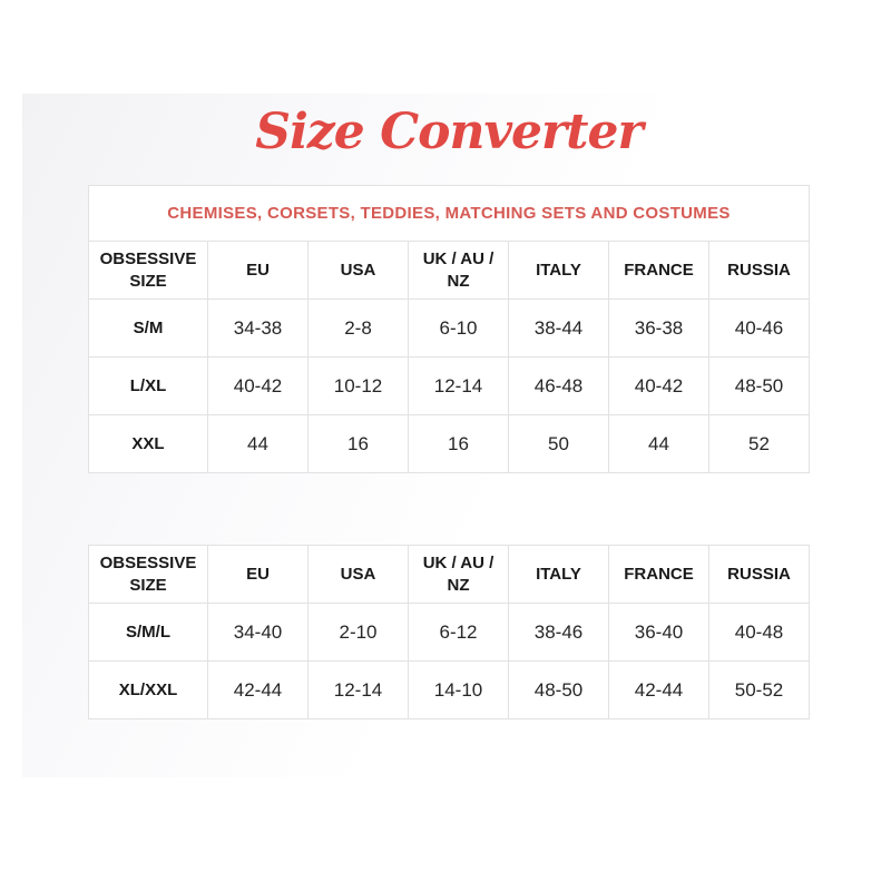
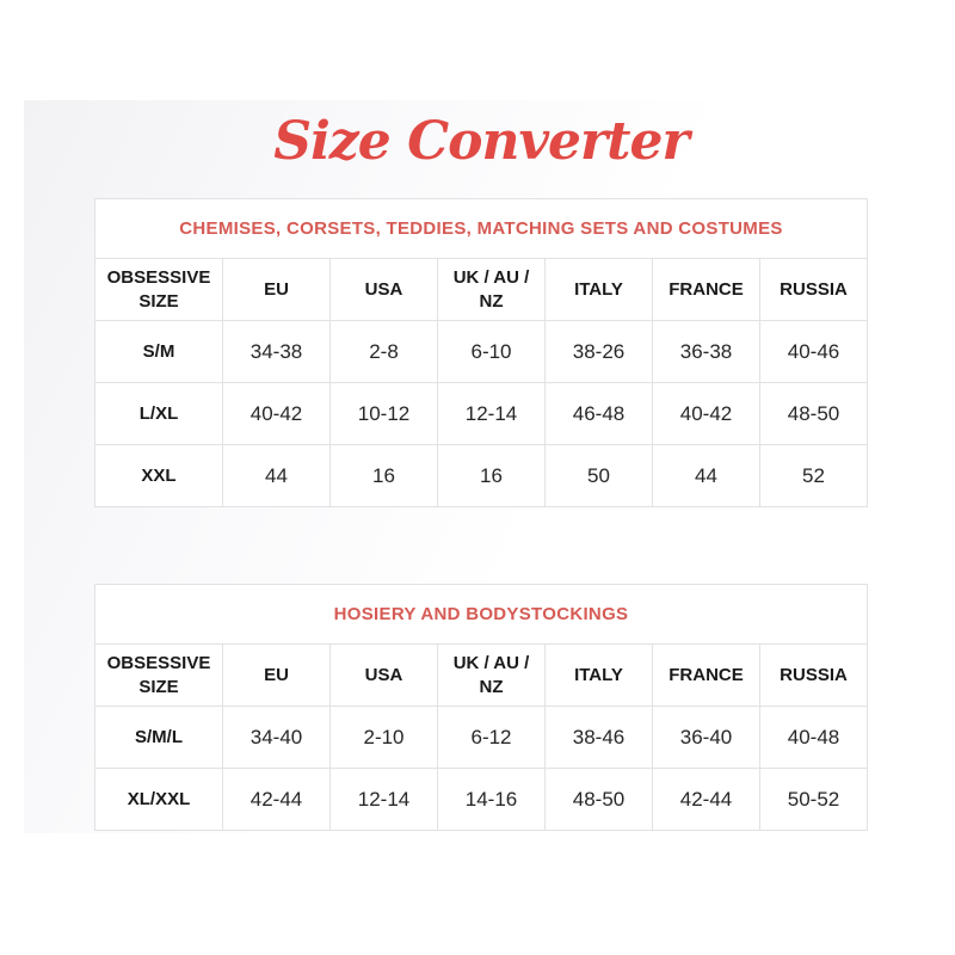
  Size Converter
  CHEMISES, CORSETS, TEDDIES, MATCHING SETS AND COSTUMES
  OBSESSIVE SIZE	EU	USA	UK / AU / NZ	ITALY	FRANCE	RUSSIA
- S/M	34-38	2-8	6-10	38-44	36-38	40-46
+ S/M	34-38	2-8	6-10	38-26	36-38	40-46
  L/XL	40-42	10-12	12-14	46-48	40-42	48-50
  XXL	44	16	16	50	44	52
+ HOSIERY AND BODYSTOCKINGS
  OBSESSIVE SIZE	EU	USA	UK / AU / NZ	ITALY	FRANCE	RUSSIA
  S/M/L	34-40	2-10	6-12	38-46	36-40	40-48
- XL/XXL	42-44	12-14	14-10	48-50	42-44	50-52
+ XL/XXL	42-44	12-14	14-16	48-50	42-44	50-52
